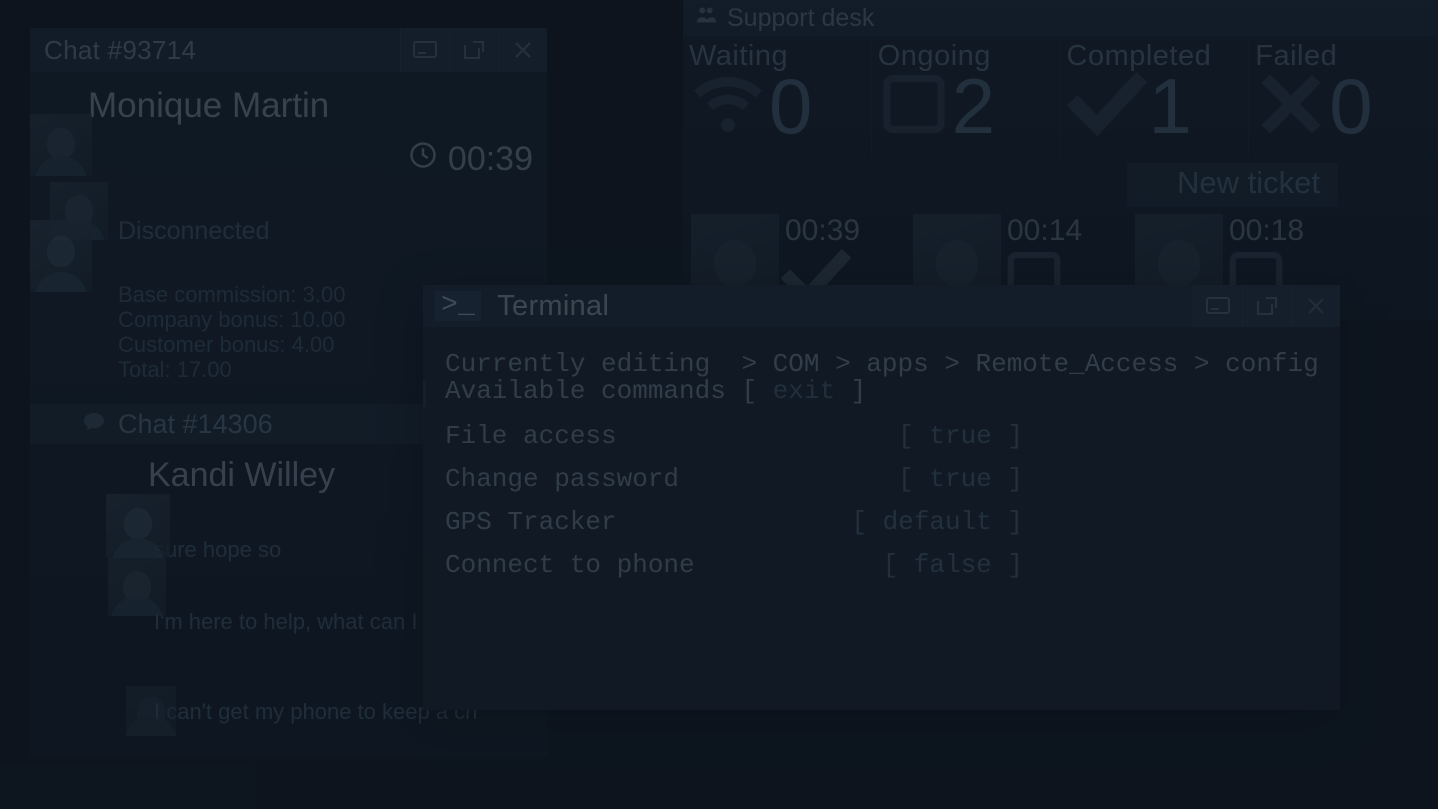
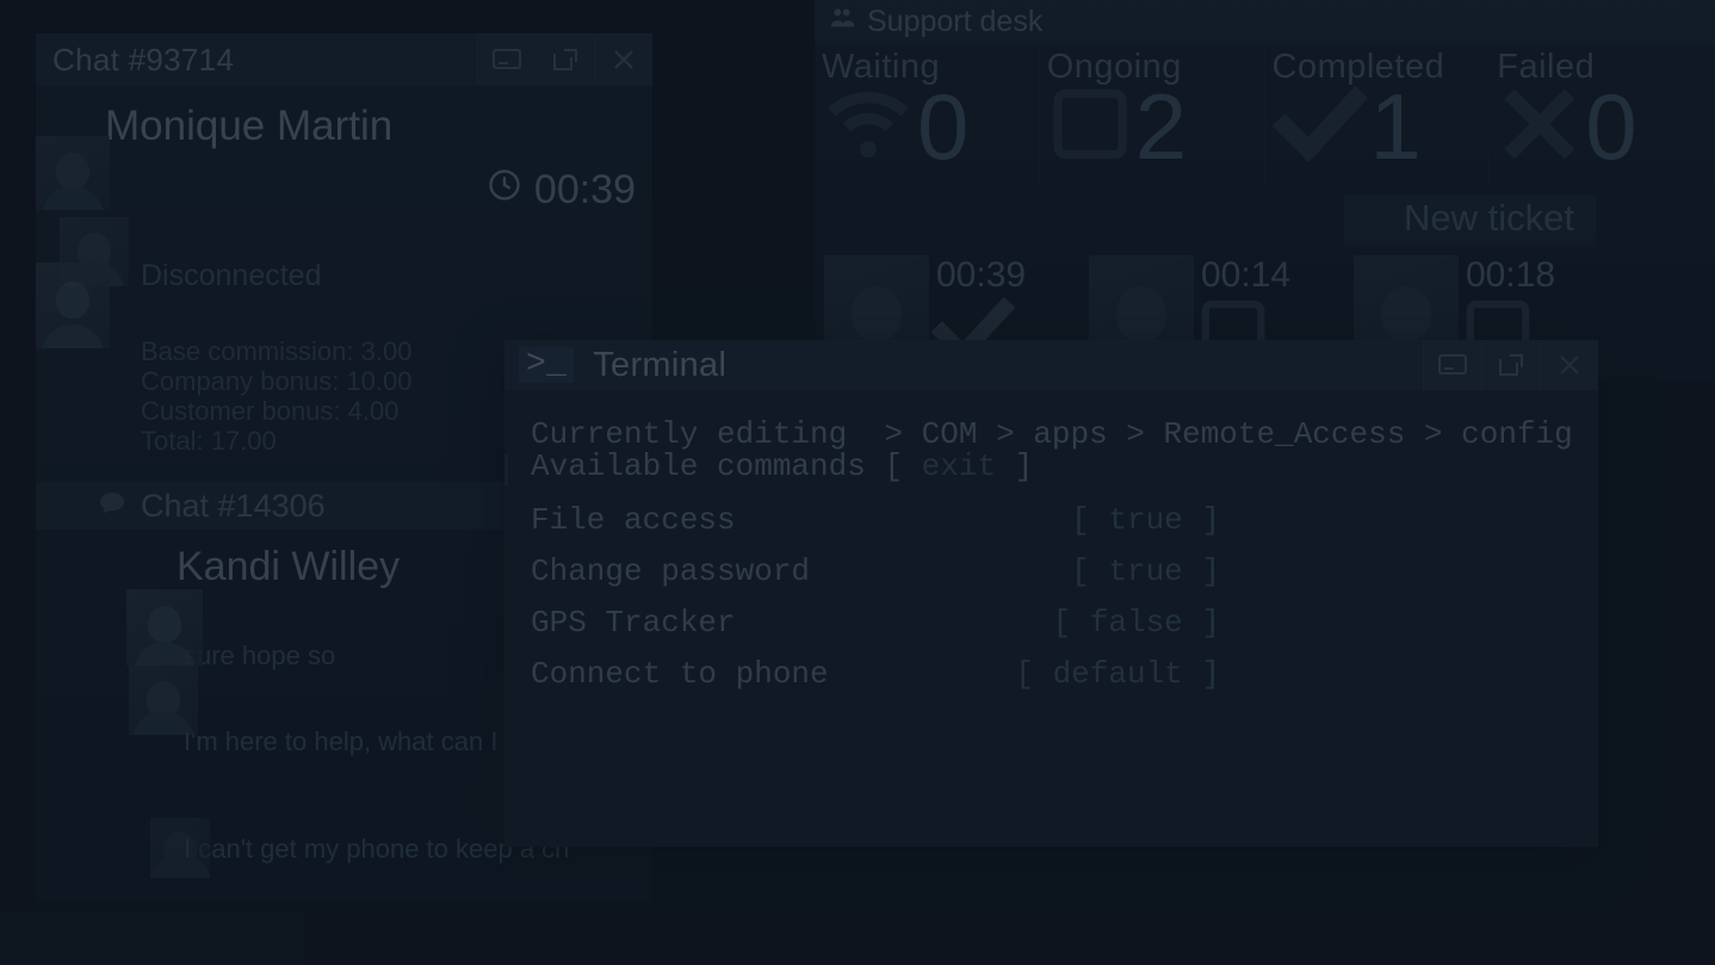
  Support desk
  Waiting
  0
  Ongoing
  2
  Completed
  1
  Failed
  0
  00:39
  00:14
  00:18
  Chat #93714
  Monique Martin
  00:39
  Chat #14306
  Kandi Willey
  sure hope so
  I'm here to help, what can I
  I can't get my phone to keep a ch
  >_
  Terminal
  Currently editing > COM > apps > Remote_Access > config
  Available commands [ exit ]
  File access
  [ true ]
  Change password
  [ true ]
  GPS Tracker
- [ default ]
+ [ false ]
  Connect to phone
- [ false ]
+ [ default ]
